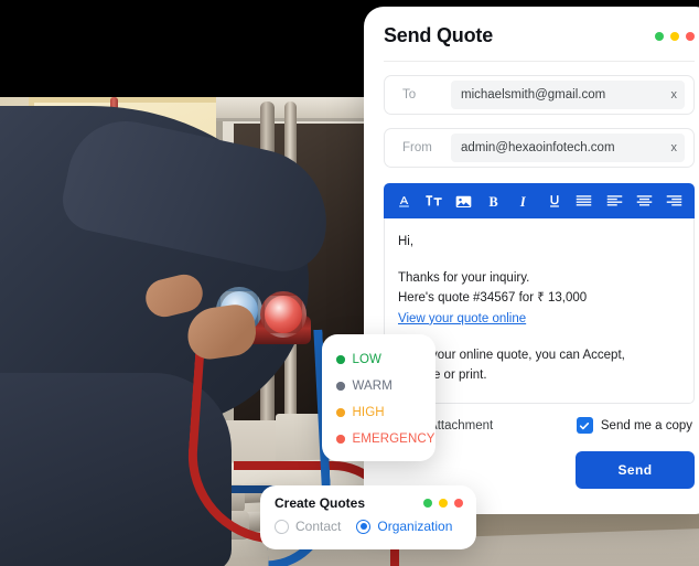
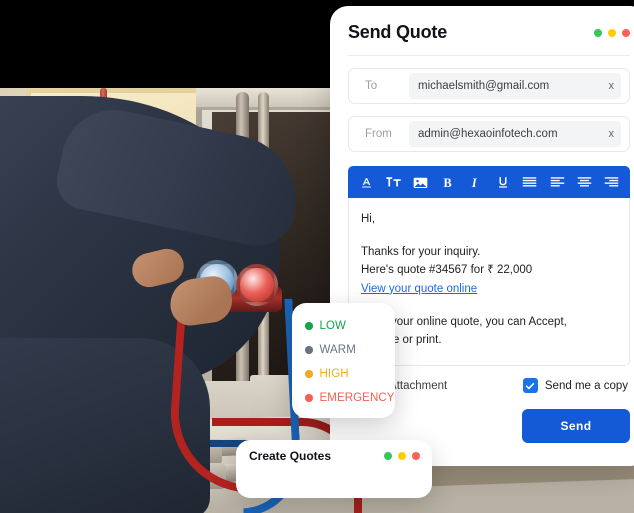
  Send Quote
  To
  michaelsmith@gmail.com
  x
  From
  admin@hexaoinfotech.com
  x
  B
  I
  Hi,
  Thanks for your inquiry.
- Here's quote #34567 for ₹ 13,000
+ Here's quote #34567 for ₹ 22,000
  View your quote online
  our online quote, you can Accept,
  Send me a copy
  Send
  LOW
  WARM
  HIGH
  EMERGENCY
  Create Quotes
- Contact
- Organization
